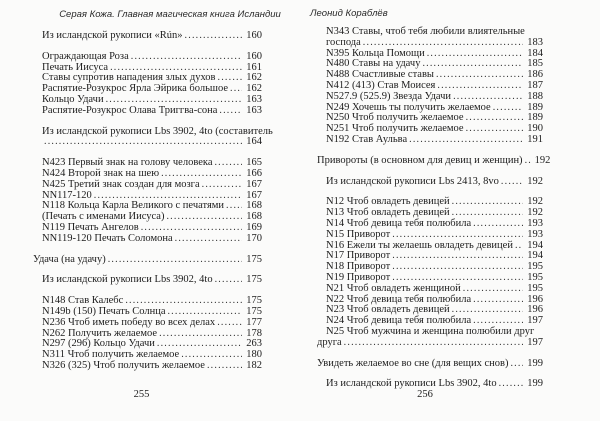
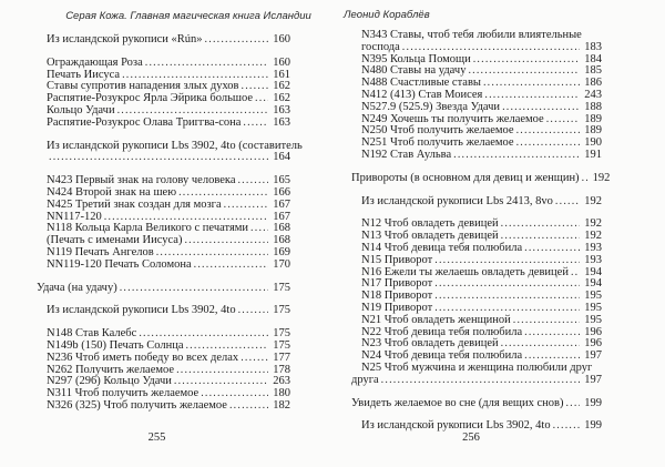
  Серая Кожа. Главная магическая книга Исландии
  Из исландской рукописи «Rún»
  160
  Ограждающая Роза
  160
  Печать Иисуса
  161
  Ставы супротив нападения злых духов
  162
  Распятие-Розукрос Ярла Эйрика большое
  162
  Кольцо Удачи
  163
  Распятие-Розукрос Олава Триггва-сона
  163
  Из исландской рукописи Lbs 3902, 4to (составитель
  164
  N423 Первый знак на голову человека
  165
  N424 Второй знак на шею
  166
  N425 Третий знак создан для мозга
  167
  NN117-120
  167
  N118 Кольца Карла Великого с печатями
  168
  (Печать с именами Иисуса)
  168
  N119 Печать Ангелов
  169
  NN119-120 Печать Соломона
  170
  Удача (на удачу)
  175
  Из исландской рукописи Lbs 3902, 4to
  175
  N148 Став Калебс
  175
  N149b (150) Печать Солнца
  175
  N236 Чтоб иметь победу во всех делах
  177
  N262 Получить желаемое
  178
  N297 (296) Кольцо Удачи
  263
  N311 Чтоб получить желаемое
  180
  N326 (325) Чтоб получить желаемое
  182
  255
  Леонид Кораблёв
  N343 Ставы, чтоб тебя любили влиятельные
  господа
  183
  N395 Кольца Помощи
  184
  N480 Ставы на удачу
  185
  N488 Счастливые ставы
  186
  N412 (413) Став Моисея
- 187
+ 243
  N527.9 (525.9) Звезда Удачи
  188
  N249 Хочешь ты получить желаемое
  189
  N250 Чтоб получить желаемое
  189
  N251 Чтоб получить желаемое
  190
  N192 Став Аульва
  191
  Привороты (в основном для девиц и женщин)
  192
  Из исландской рукописи Lbs 2413, 8vo
  192
  N12 Чтоб овладеть девицей
  192
  N13 Чтоб овладеть девицей
  192
  N14 Чтоб девица тебя полюбила
  193
  N15 Приворот
  193
  N16 Ежели ты желаешь овладеть девицей
  194
  N17 Приворот
  194
  N18 Приворот
  195
  N19 Приворот
  195
  N21 Чтоб овладеть женщиной
  195
  N22 Чтоб девица тебя полюбила
  196
  N23 Чтоб овладеть девицей
  196
  N24 Чтоб девица тебя полюбила
  197
  N25 Чтоб мужчина и женщина полюбили друг
  друга
  197
  Увидеть желаемое во сне (для вещих снов)
  199
  Из исландской рукописи Lbs 3902, 4to
  199
  256
